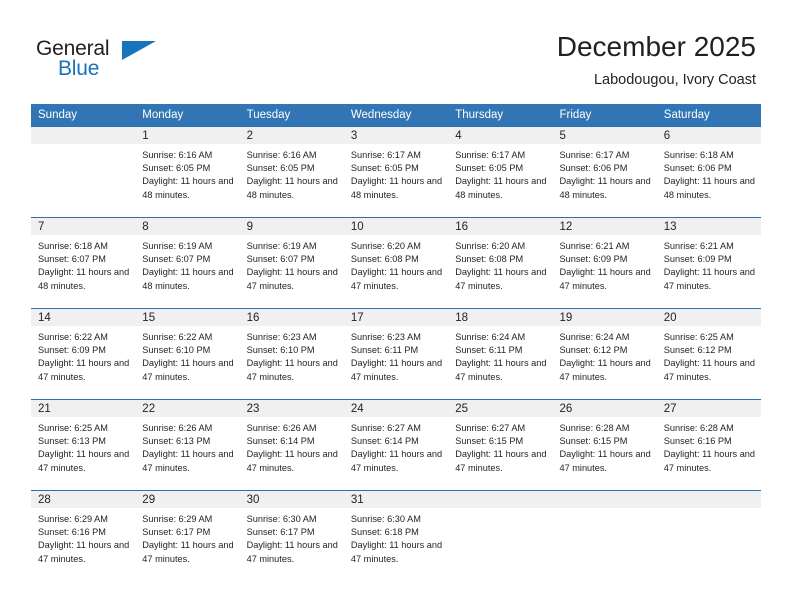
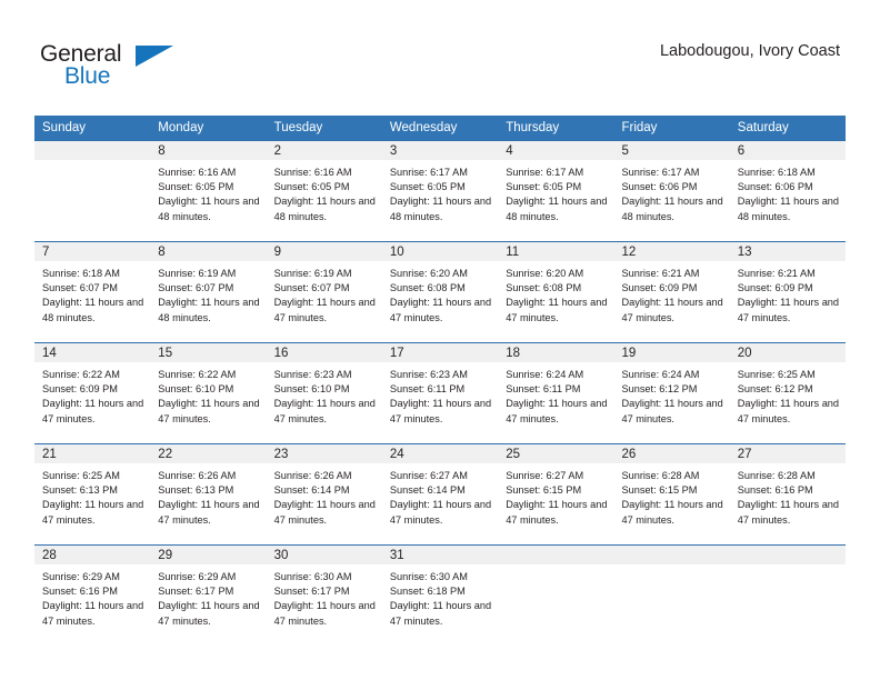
  General
  Blue
- December 2025
  Labodougou, Ivory Coast
  Sunday	Monday	Tuesday	Wednesday	Thursday	Friday	Saturday
- 	1Sunrise: 6:16 AMSunset: 6:05 PMDaylight: 11 hours and 48 minutes.	2Sunrise: 6:16 AMSunset: 6:05 PMDaylight: 11 hours and 48 minutes.	3Sunrise: 6:17 AMSunset: 6:05 PMDaylight: 11 hours and 48 minutes.	4Sunrise: 6:17 AMSunset: 6:05 PMDaylight: 11 hours and 48 minutes.	5Sunrise: 6:17 AMSunset: 6:06 PMDaylight: 11 hours and 48 minutes.	6Sunrise: 6:18 AMSunset: 6:06 PMDaylight: 11 hours and 48 minutes.
+ 	8Sunrise: 6:16 AMSunset: 6:05 PMDaylight: 11 hours and 48 minutes.	2Sunrise: 6:16 AMSunset: 6:05 PMDaylight: 11 hours and 48 minutes.	3Sunrise: 6:17 AMSunset: 6:05 PMDaylight: 11 hours and 48 minutes.	4Sunrise: 6:17 AMSunset: 6:05 PMDaylight: 11 hours and 48 minutes.	5Sunrise: 6:17 AMSunset: 6:06 PMDaylight: 11 hours and 48 minutes.	6Sunrise: 6:18 AMSunset: 6:06 PMDaylight: 11 hours and 48 minutes.
- 7Sunrise: 6:18 AMSunset: 6:07 PMDaylight: 11 hours and 48 minutes.	8Sunrise: 6:19 AMSunset: 6:07 PMDaylight: 11 hours and 48 minutes.	9Sunrise: 6:19 AMSunset: 6:07 PMDaylight: 11 hours and 47 minutes.	10Sunrise: 6:20 AMSunset: 6:08 PMDaylight: 11 hours and 47 minutes.	16Sunrise: 6:20 AMSunset: 6:08 PMDaylight: 11 hours and 47 minutes.	12Sunrise: 6:21 AMSunset: 6:09 PMDaylight: 11 hours and 47 minutes.	13Sunrise: 6:21 AMSunset: 6:09 PMDaylight: 11 hours and 47 minutes.
+ 7Sunrise: 6:18 AMSunset: 6:07 PMDaylight: 11 hours and 48 minutes.	8Sunrise: 6:19 AMSunset: 6:07 PMDaylight: 11 hours and 48 minutes.	9Sunrise: 6:19 AMSunset: 6:07 PMDaylight: 11 hours and 47 minutes.	10Sunrise: 6:20 AMSunset: 6:08 PMDaylight: 11 hours and 47 minutes.	11Sunrise: 6:20 AMSunset: 6:08 PMDaylight: 11 hours and 47 minutes.	12Sunrise: 6:21 AMSunset: 6:09 PMDaylight: 11 hours and 47 minutes.	13Sunrise: 6:21 AMSunset: 6:09 PMDaylight: 11 hours and 47 minutes.
  14Sunrise: 6:22 AMSunset: 6:09 PMDaylight: 11 hours and 47 minutes.	15Sunrise: 6:22 AMSunset: 6:10 PMDaylight: 11 hours and 47 minutes.	16Sunrise: 6:23 AMSunset: 6:10 PMDaylight: 11 hours and 47 minutes.	17Sunrise: 6:23 AMSunset: 6:11 PMDaylight: 11 hours and 47 minutes.	18Sunrise: 6:24 AMSunset: 6:11 PMDaylight: 11 hours and 47 minutes.	19Sunrise: 6:24 AMSunset: 6:12 PMDaylight: 11 hours and 47 minutes.	20Sunrise: 6:25 AMSunset: 6:12 PMDaylight: 11 hours and 47 minutes.
  21Sunrise: 6:25 AMSunset: 6:13 PMDaylight: 11 hours and 47 minutes.	22Sunrise: 6:26 AMSunset: 6:13 PMDaylight: 11 hours and 47 minutes.	23Sunrise: 6:26 AMSunset: 6:14 PMDaylight: 11 hours and 47 minutes.	24Sunrise: 6:27 AMSunset: 6:14 PMDaylight: 11 hours and 47 minutes.	25Sunrise: 6:27 AMSunset: 6:15 PMDaylight: 11 hours and 47 minutes.	26Sunrise: 6:28 AMSunset: 6:15 PMDaylight: 11 hours and 47 minutes.	27Sunrise: 6:28 AMSunset: 6:16 PMDaylight: 11 hours and 47 minutes.
  28Sunrise: 6:29 AMSunset: 6:16 PMDaylight: 11 hours and 47 minutes.	29Sunrise: 6:29 AMSunset: 6:17 PMDaylight: 11 hours and 47 minutes.	30Sunrise: 6:30 AMSunset: 6:17 PMDaylight: 11 hours and 47 minutes.	31Sunrise: 6:30 AMSunset: 6:18 PMDaylight: 11 hours and 47 minutes.
